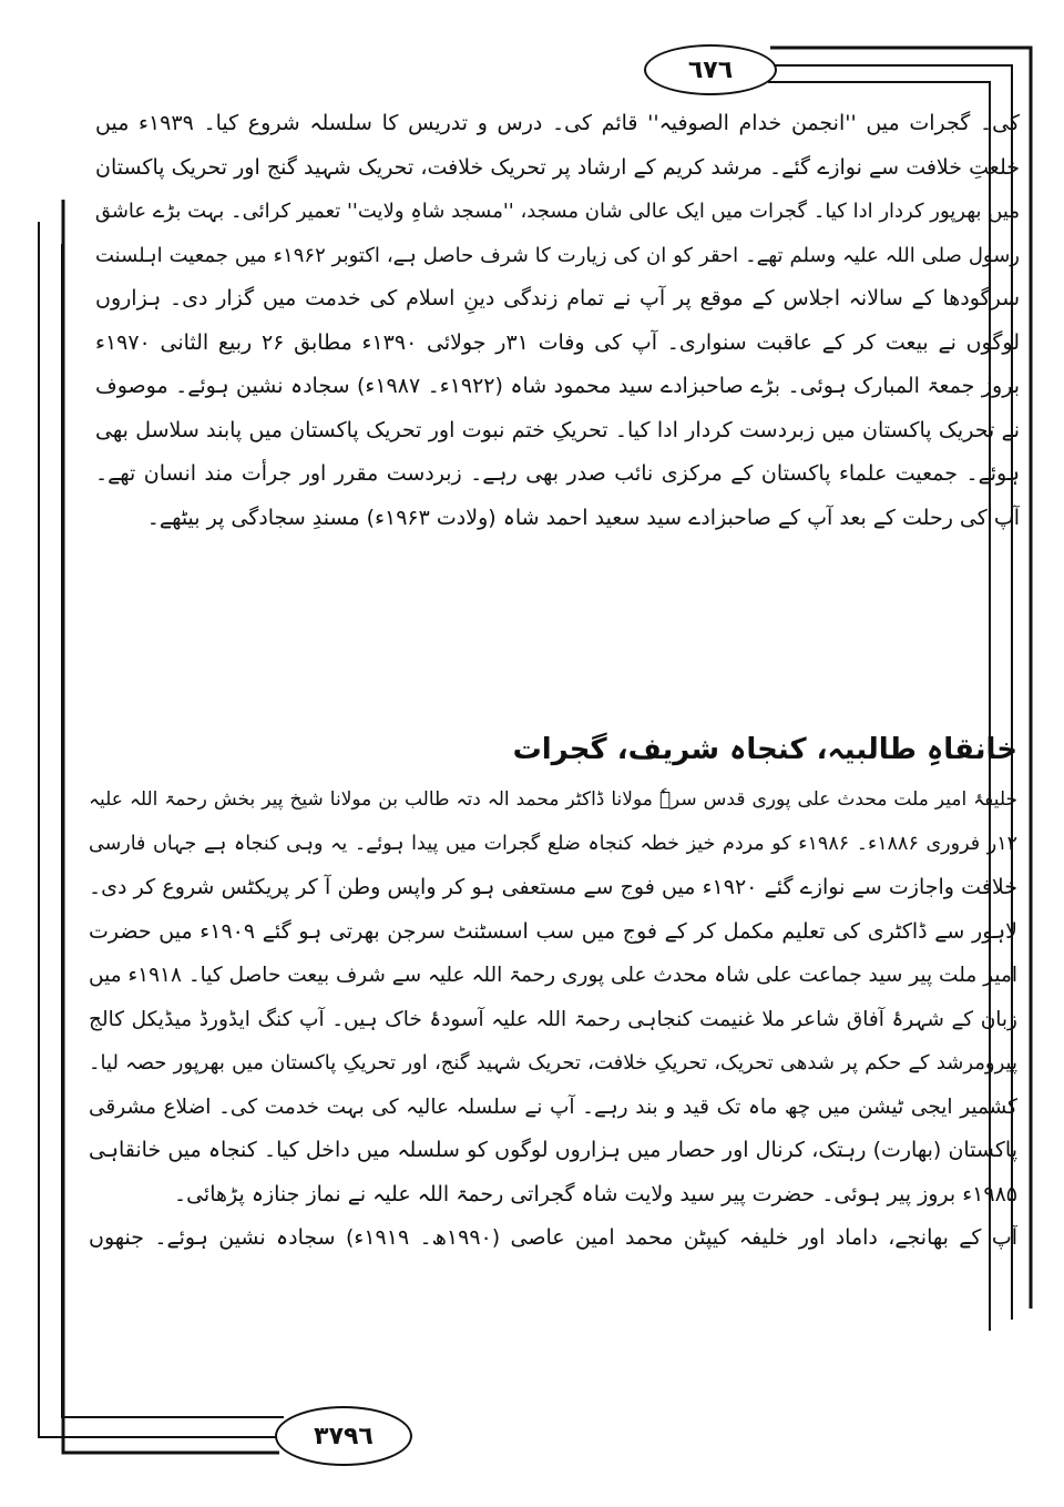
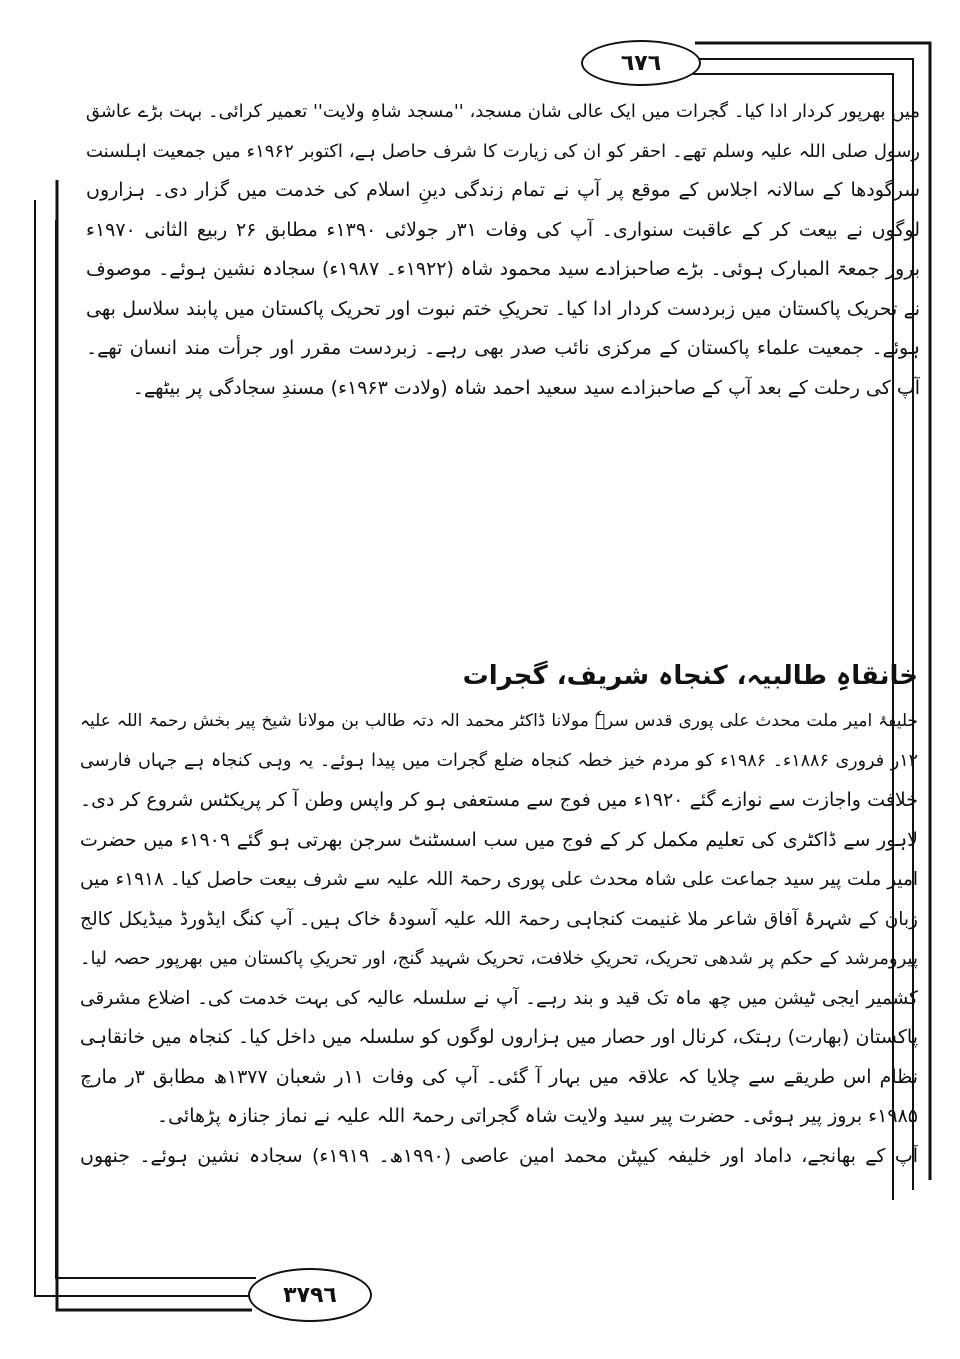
  ٦٧٦
  ٣٧٩٦
- کی۔ گجرات میں ''انجمن خدام الصوفیہ'' قائم کی۔ درس و تدریس کا سلسلہ شروع کیا۔ ۱۹۳۹ء میں
- خلعتِ خلافت سے نوازے گئے۔ مرشد کریم کے ارشاد پر تحریک خلافت، تحریک شہید گنج اور تحریک پاکستان
  میں بھرپور کردار ادا کیا۔ گجرات میں ایک عالی شان مسجد، ''مسجد شاہِ ولایت'' تعمیر کرائی۔ بہت بڑے عاشق
  رسول صلی اللہ علیہ وسلم تھے۔ احقر کو ان کی زیارت کا شرف حاصل ہے، اکتوبر ۱۹۶۲ء میں جمعیت اہلسنت
  سرگودھا کے سالانہ اجلاس کے موقع پر آپ نے تمام زندگی دینِ اسلام کی خدمت میں گزار دی۔ ہزاروں
  لوگوں نے بیعت کر کے عاقبت سنواری۔ آپ کی وفات ۳۱ر جولائی ۱۳۹۰ء مطابق ۲۶ ربیع الثانی ۱۹۷۰ء
  بروز جمعۃ المبارک ہوئی۔ بڑے صاحبزادے سید محمود شاہ (۱۹۲۲ء۔ ۱۹۸۷ء) سجادہ نشین ہوئے۔ موصوف
  نے تحریک پاکستان میں زبردست کردار ادا کیا۔ تحریکِ ختم نبوت اور تحریک پاکستان میں پابند سلاسل بھی
  ہوئے۔ جمعیت علماء پاکستان کے مرکزی نائب صدر بھی رہے۔ زبردست مقرر اور جرأت مند انسان تھے۔
  آپ کی رحلت کے بعد آپ کے صاحبزادے سید سعید احمد شاہ (ولادت ۱۹۶۳ء) مسندِ سجادگی پر بیٹھے۔
  خانقاہِ طالبیہ، کنجاہ شریف، گجرات
  خلیفۂ امیر ملت محدث علی پوری قدس سرہٗ مولانا ڈاکٹر محمد الہ دتہ طالب بن مولانا شیخ پیر بخش رحمۃ اللہ علیہ
  ۱۲ر فروری ۱۸۸۶ء۔ ۱۹۸۶ء کو مردم خیز خطہ کنجاہ ضلع گجرات میں پیدا ہوئے۔ یہ وہی کنجاہ ہے جہاں فارسی
  خلافت واجازت سے نوازے گئے ۱۹۲۰ء میں فوج سے مستعفی ہو کر واپس وطن آ کر پریکٹس شروع کر دی۔
  لاہور سے ڈاکٹری کی تعلیم مکمل کر کے فوج میں سب اسسٹنٹ سرجن بھرتی ہو گئے ۱۹۰۹ء میں حضرت
  امیر ملت پیر سید جماعت علی شاہ محدث علی پوری رحمۃ اللہ علیہ سے شرف بیعت حاصل کیا۔ ۱۹۱۸ء میں
  زبان کے شہرۂ آفاق شاعر ملا غنیمت کنجاہی رحمۃ اللہ علیہ آسودۂ خاک ہیں۔ آپ کنگ ایڈورڈ میڈیکل کالج
  پیرومرشد کے حکم پر شدھی تحریک، تحریکِ خلافت، تحریک شہید گنج، اور تحریکِ پاکستان میں بھرپور حصہ لیا۔
  کشمیر ایجی ٹیشن میں چھ ماہ تک قید و بند رہے۔ آپ نے سلسلہ عالیہ کی بہت خدمت کی۔ اضلاع مشرقی
  پاکستان (بھارت) رہتک، کرنال اور حصار میں ہزاروں لوگوں کو سلسلہ میں داخل کیا۔ کنجاہ میں خانقاہی
+ نظام اس طریقے سے چلایا کہ علاقہ میں بہار آ گئی۔ آپ کی وفات ۱۱ر شعبان ۱۳۷۷ھ مطابق ۳ر مارچ
  ۱۹۸۵ء بروز پیر ہوئی۔ حضرت پیر سید ولایت شاہ گجراتی رحمۃ اللہ علیہ نے نماز جنازہ پڑھائی۔
  آپ کے بھانجے، داماد اور خلیفہ کیپٹن محمد امین عاصی (۱۹۹۰ھ۔ ۱۹۱۹ء) سجادہ نشین ہوئے۔ جنھوں
